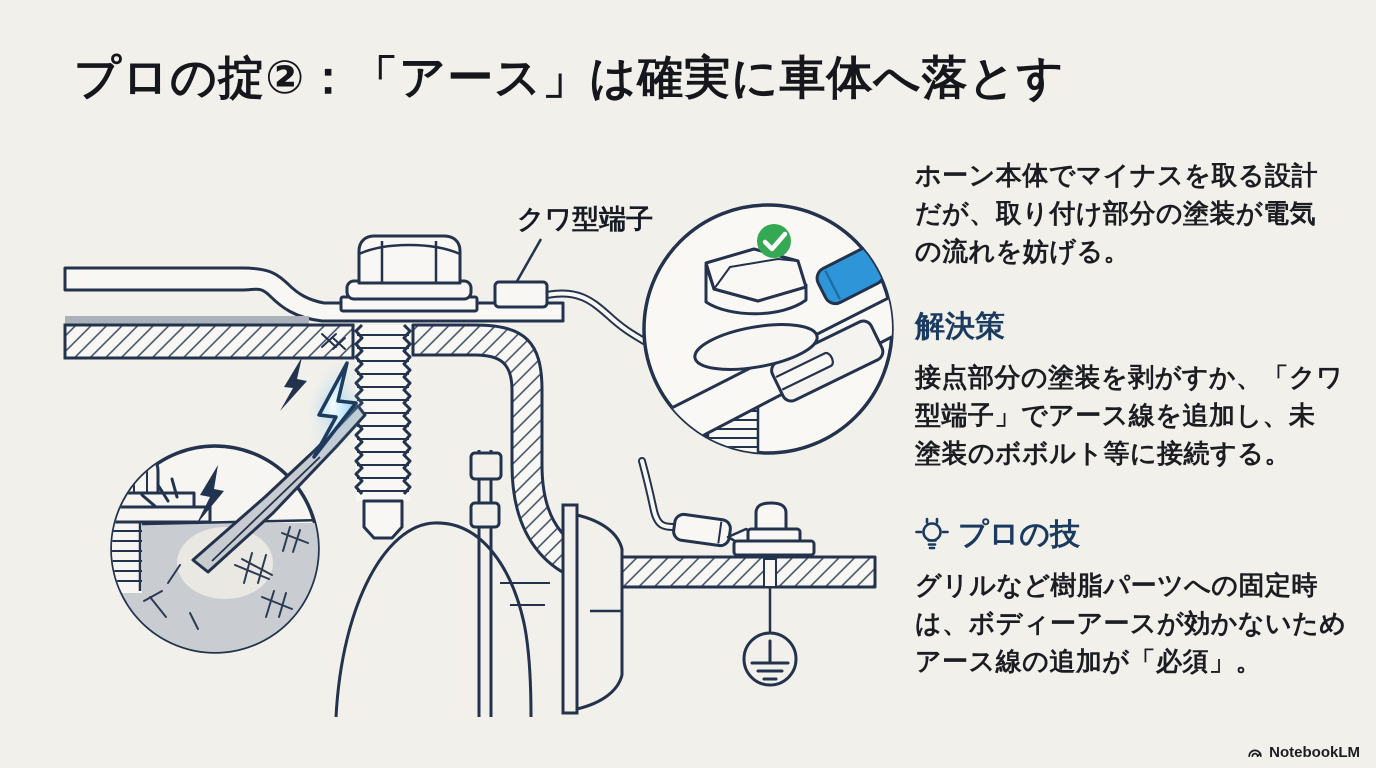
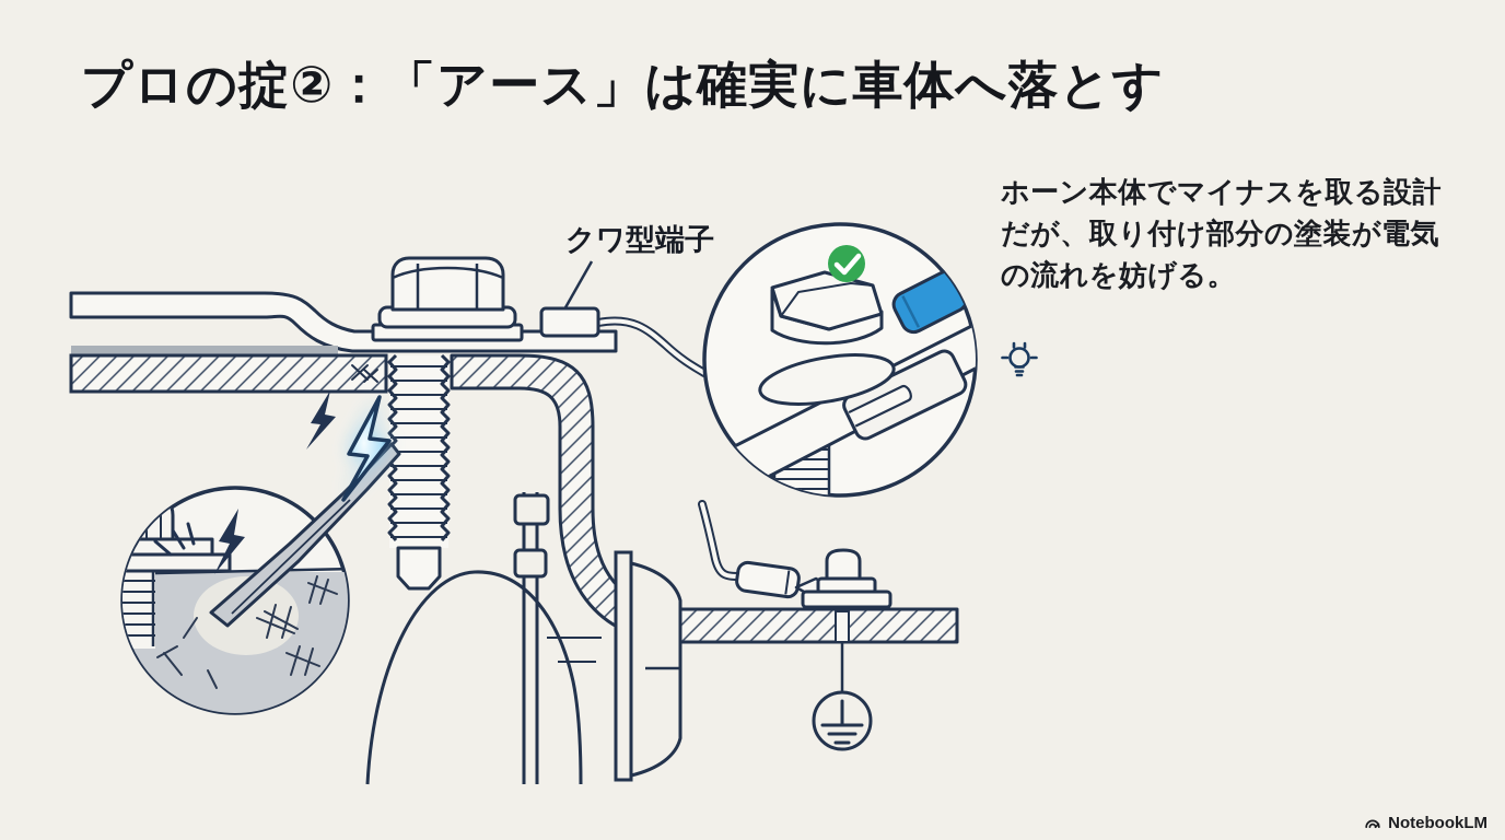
  プロの掟②：「アース」は確実に車体へ落とす
  クワ型端子
  ホーン本体でマイナスを取る設計
  だが、取り付け部分の塗装が電気
  の流れを妨げる。
- 解決策
- 接点部分の塗装を剥がすか、「クワ
- 型端子」でアース線を追加し、未
- 塗装のボボルト等に接続する。
- プロの技
- グリルなど樹脂パーツへの固定時
- は、ボディーアースが効かないため
- アース線の追加が「必須」。
  NotebookLM
